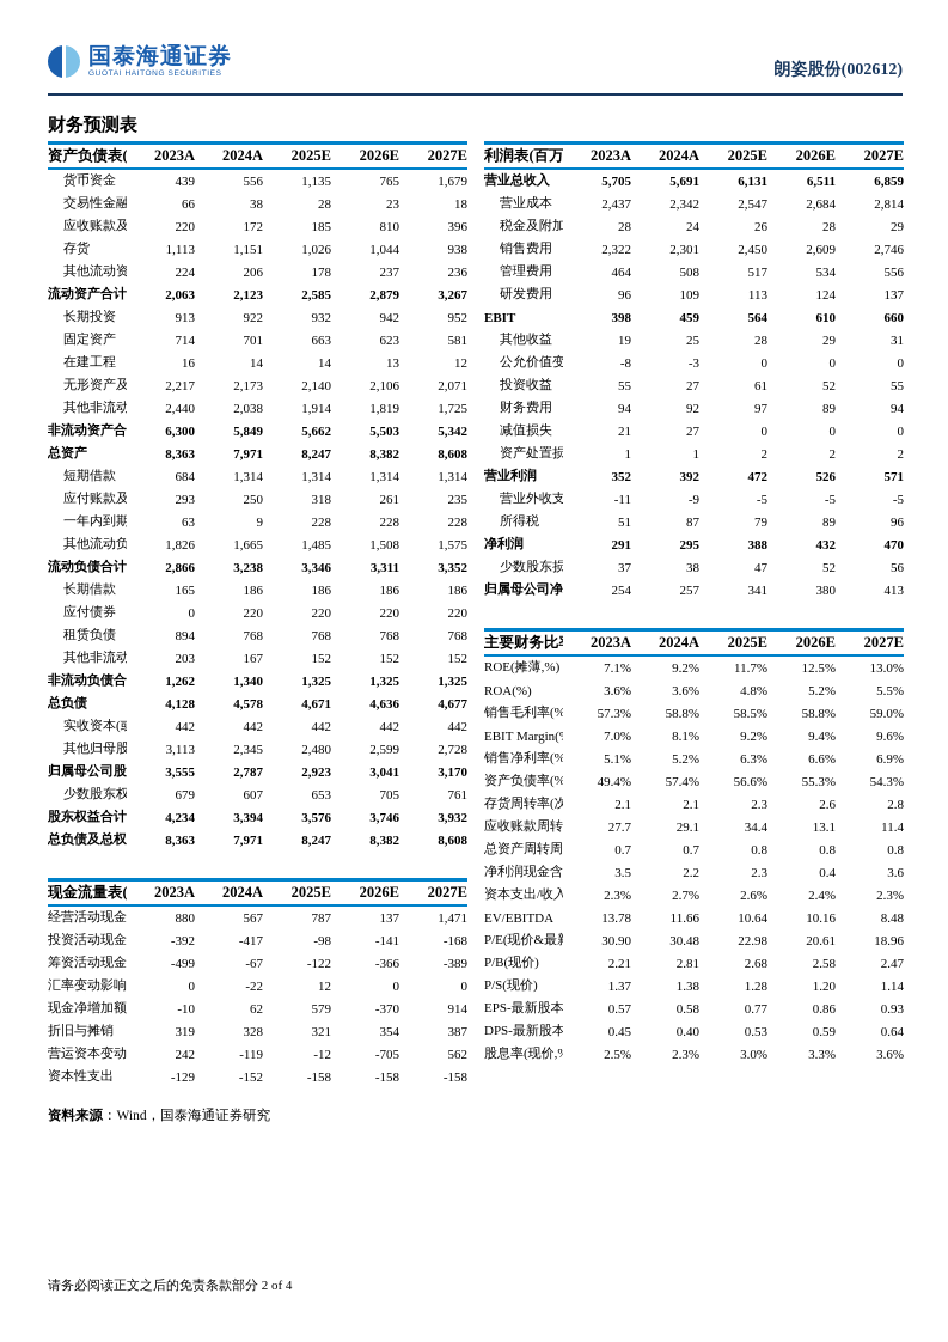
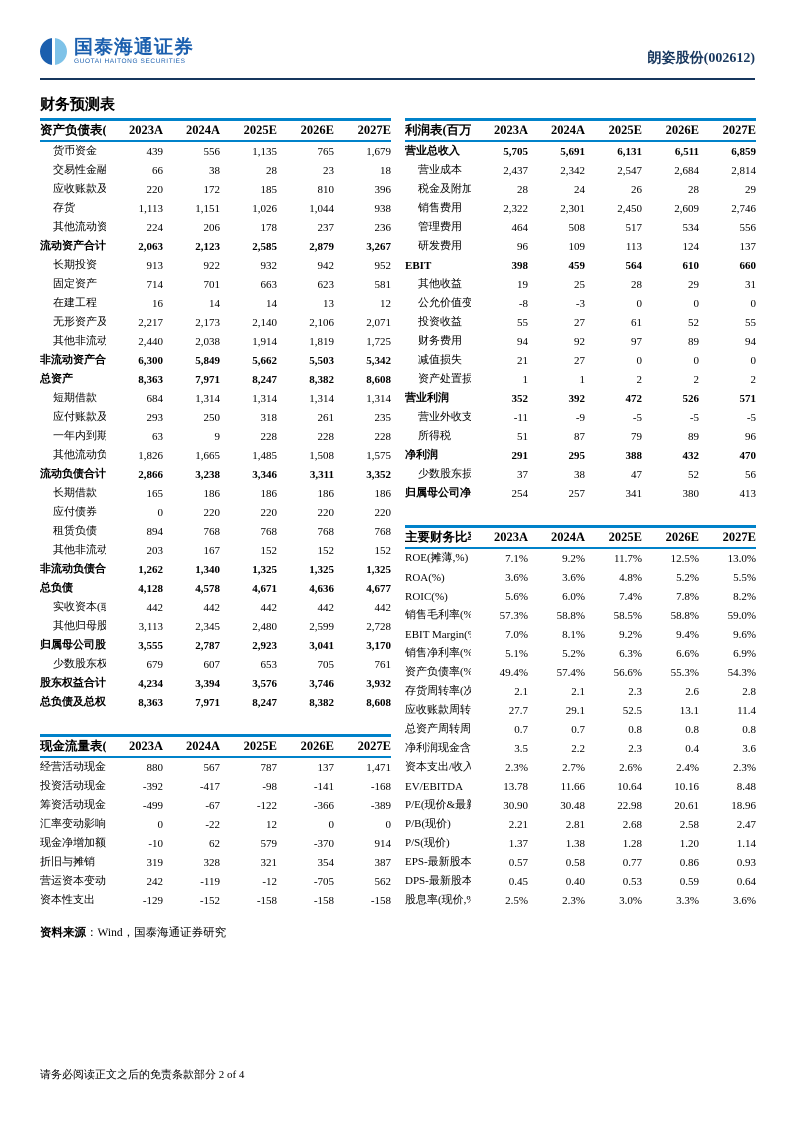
  国泰海通证券
  朗姿股份(002612)
  财务预测表
  2023A
  2024A
  2025E
  2026E
  2027E
  货币资金
  439
  556
  1,135
  765
  1,679
  交易性金融
  66
  38
  28
  23
  18
  应收账款及
  220
  172
  185
  810
  396
  存货
  1,113
  1,151
  1,026
  1,044
  938
  其他流动资
  224
  206
  178
  237
  236
  流动资产合计
  2,063
  2,123
  2,585
  2,879
  3,267
  长期投资
  913
  922
  932
  942
  952
  固定资产
  714
  701
  663
  623
  581
  在建工程
  16
  14
  14
  13
  12
  无形资产及
  2,217
  2,173
  2,140
  2,106
  2,071
  其他非流动
  2,440
  2,038
  1,914
  1,819
  1,725
  非流动资产合
  6,300
  5,849
  5,662
  5,503
  5,342
  总资产
  8,363
  7,971
  8,247
  8,382
  8,608
  短期借款
  684
  1,314
  1,314
  1,314
  1,314
  应付账款及
  293
  250
  318
  261
  235
  63
  9
  228
  228
  228
  其他流动负
  1,826
  1,665
  1,485
  1,508
  1,575
  流动负债合计
  2,866
  3,238
  3,346
  3,311
  3,352
  长期借款
  165
  186
  186
  186
  186
  应付债券
  0
  220
  220
  220
  220
  租赁负债
  894
  768
  768
  768
  768
  其他非流动
  203
  167
  152
  152
  152
  非流动负债合
  1,262
  1,340
  1,325
  1,325
  1,325
  总负债
  4,128
  4,578
  4,671
  4,636
  4,677
  442
  442
  442
  442
  442
  3,113
  2,345
  2,480
  2,599
  2,728
  3,555
  2,787
  2,923
  3,041
  3,170
  少数股东权
  679
  607
  653
  705
  761
  股东权益合计
  4,234
  3,394
  3,576
  3,746
  3,932
  总负债及总权
  8,363
  7,971
  8,247
  8,382
  8,608
  2023A
  2024A
  2025E
  2026E
  2027E
  经营活动现金
  880
  567
  787
  137
  1,471
  投资活动现金
  -392
  -417
  -98
  -141
  -168
  筹资活动现金
  -499
  -67
  -122
  -366
  -389
  0
  -22
  12
  0
  0
  现金净增加额
  -10
  62
  579
  -370
  914
  折旧与摊销
  319
  328
  321
  354
  387
  营运资本变动
  242
  -119
  -12
  -705
  562
  资本性支出
  -129
  -152
  -158
  -158
  -158
  资料来源：Wind，国泰海通证券研究
  利润表(百万
  2023A
  2024A
  2025E
  2026E
  2027E
  营业总收入
  5,705
  5,691
  6,131
  6,511
  6,859
  营业成本
  2,437
  2,342
  2,547
  2,684
  2,814
  税金及附加
  28
  24
  26
  28
  29
  销售费用
  2,322
  2,301
  2,450
  2,609
  2,746
  管理费用
  464
  508
  517
  534
  556
  研发费用
  96
  109
  113
  124
  137
  EBIT
  398
  459
  564
  610
  660
  其他收益
  19
  25
  28
  29
  31
  -8
  -3
  0
  0
  0
  投资收益
  55
  27
  61
  52
  55
  财务费用
  94
  92
  97
  89
  94
  减值损失
  21
  27
  0
  0
  0
  资产处置损
  1
  1
  2
  2
  2
  营业利润
  352
  392
  472
  526
  571
  营业外收支
  -11
  -9
  -5
  -5
  -5
  所得税
  51
  87
  79
  89
  96
  净利润
  291
  295
  388
  432
  470
  少数股东损
  37
  38
  47
  52
  56
  归属母公司净
  254
  257
  341
  380
  413
  主要财务比
  2023A
  2024A
  2025E
  2026E
  2027E
  ROE(摊薄,%)
  7.1%
  9.2%
  11.7%
  12.5%
  13.0%
  ROA(%)
  3.6%
  3.6%
  4.8%
  5.2%
  5.5%
+ ROIC(%)
+ 5.6%
+ 6.0%
+ 7.4%
+ 7.8%
+ 8.2%
  销售毛利率(%
  57.3%
  58.8%
  58.5%
  58.8%
  59.0%
  EBIT Margin(
  7.0%
  8.1%
  9.2%
  9.4%
  9.6%
  销售净利率(%
  5.1%
  5.2%
  6.3%
  6.6%
  6.9%
  资产负债率(%
  49.4%
  57.4%
  56.6%
  55.3%
  54.3%
  存货周转率(次
  2.1
  2.1
  2.3
  2.6
  2.8
  27.7
  29.1
- 34.4
+ 52.5
  13.1
  11.4
  0.7
  0.7
  0.8
  0.8
  0.8
  净利润现金含
  3.5
  2.2
  2.3
  0.4
  3.6
  资本支出/收入
  2.3%
  2.7%
  2.6%
  2.4%
  2.3%
  EV/EBITDA
  13.78
  11.66
  10.64
  10.16
  8.48
  30.90
  30.48
  22.98
  20.61
  18.96
  P/B(现价)
  2.21
  2.81
  2.68
  2.58
  2.47
  P/S(现价)
  1.37
  1.38
  1.28
  1.20
  1.14
  0.57
  0.58
  0.77
  0.86
  0.93
  0.45
  0.40
  0.53
  0.59
  0.64
  股息率(现价,%
  2.5%
  2.3%
  3.0%
  3.3%
  3.6%
  请务必阅读正文之后的免责条款部分 2 of 4
